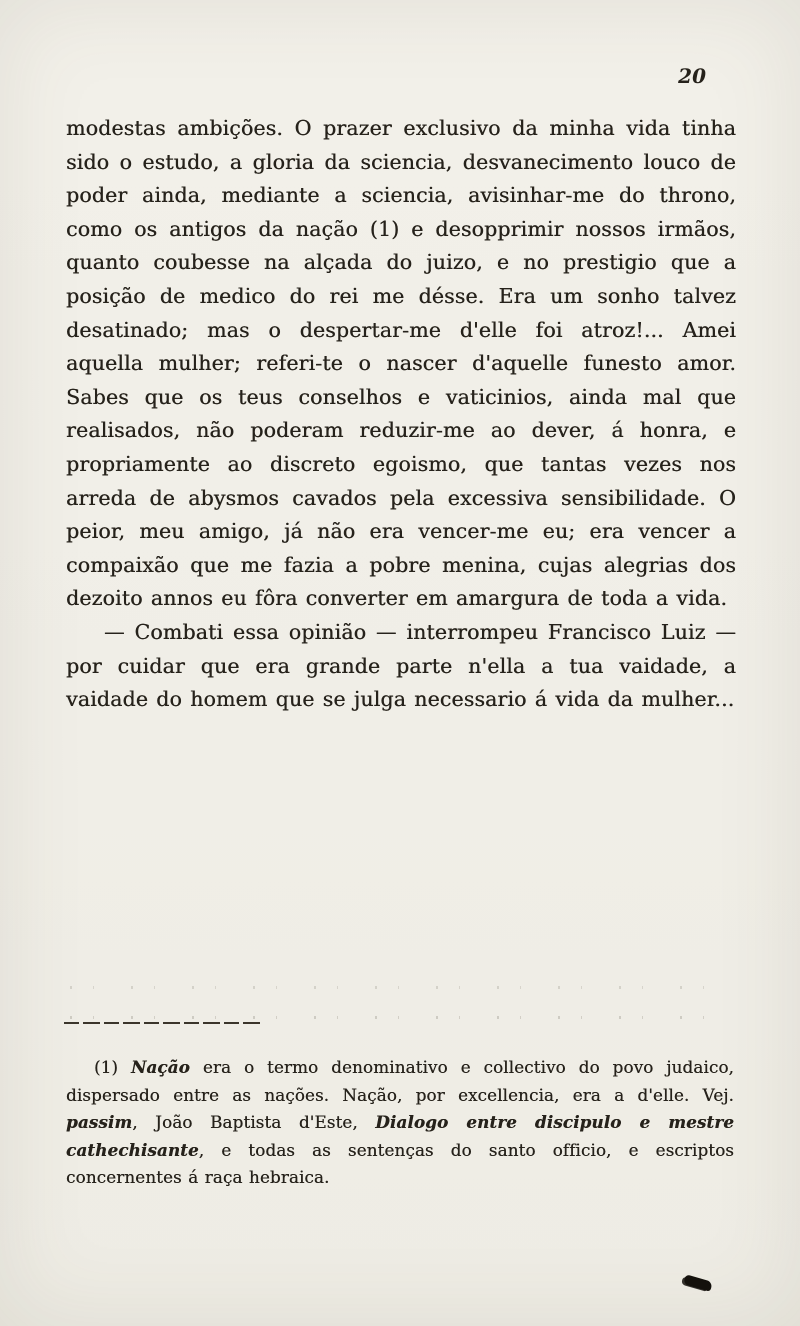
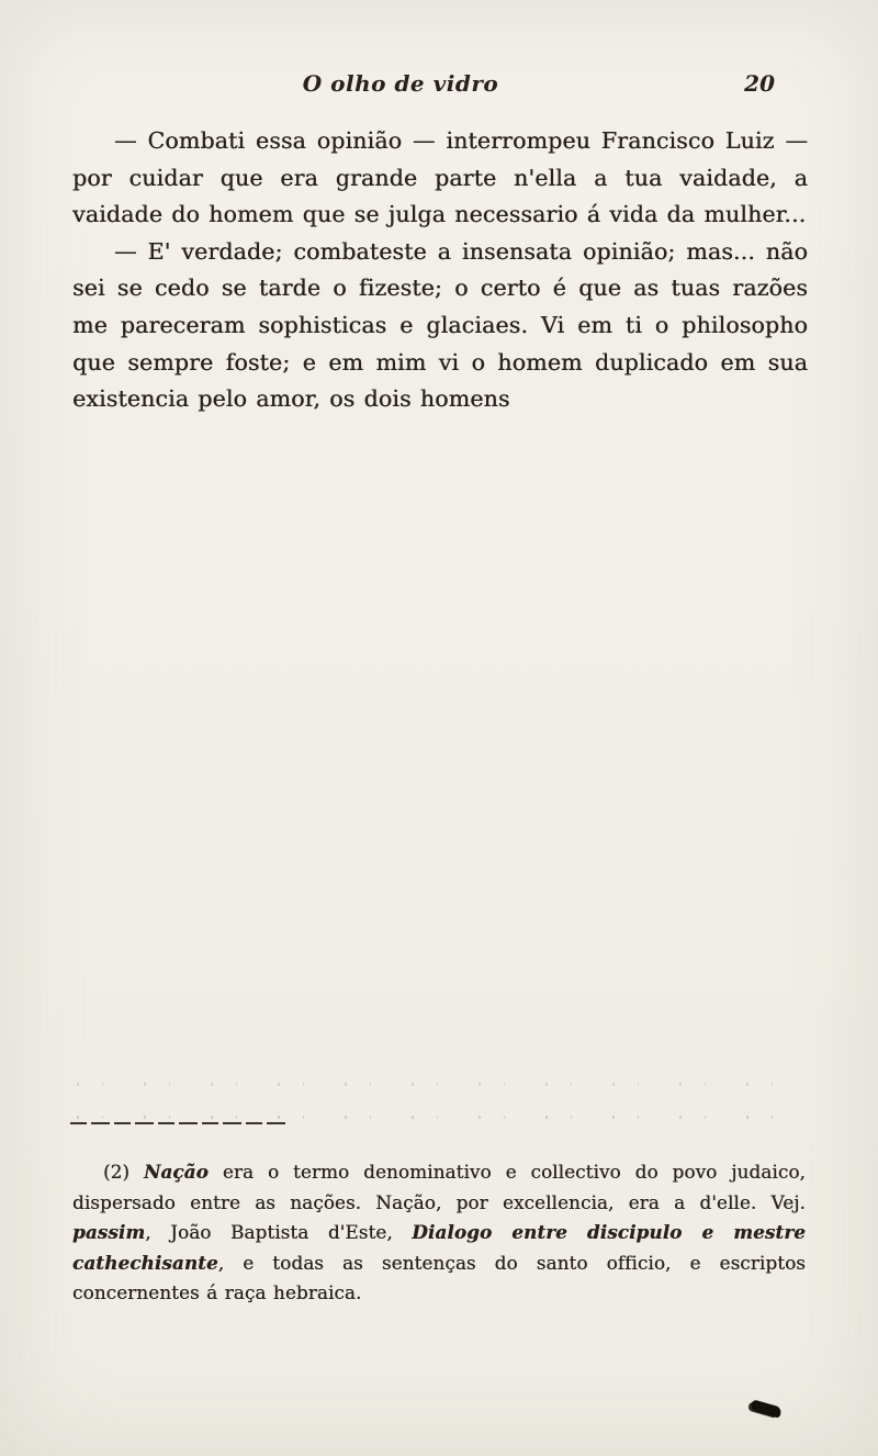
+ O olho de vidro
  20
- modestas ambições. O prazer exclusivo da minha vida tinha sido o estudo, a gloria da sciencia, desvanecimento louco de poder ainda, mediante a sciencia, avisinhar-me do throno, como os antigos da nação (1) e desopprimir nossos irmãos, quanto coubesse na alçada do juizo, e no prestigio que a posição de medico do rei me désse. Era um sonho talvez desatinado; mas o despertar-me d'elle foi atroz!... Amei aquella mulher; referi-te o nascer d'aquelle funesto amor. Sabes que os teus conselhos e vaticinios, ainda mal que realisados, não poderam reduzir-me ao dever, á honra, e propriamente ao discreto egoismo, que tantas vezes nos arreda de abysmos cavados pela excessiva sensibilidade. O peior, meu amigo, já não era vencer-me eu; era vencer a compaixão que me fazia a pobre menina, cujas alegrias dos dezoito annos eu fôra converter em amargura de toda a vida.
  — Combati essa opinião — interrompeu Francisco Luiz — por cuidar que era grande parte n'ella a tua vaidade, a vaidade do homem que se julga necessario á vida da mulher...
+ — E' verdade; combateste a insensata opinião; mas... não sei se cedo se tarde o fizeste; o certo é que as tuas razões me pareceram sophisticas e glaciaes. Vi em ti o philosopho que sempre foste; e em mim vi o homem duplicado em sua existencia pelo amor, os dois homens
- (1) Nação era o termo denominativo e collectivo do povo judaico, dispersado entre as nações. Nação, por excellencia, era a d'elle. Vej. passim, João Baptista d'Este, Dialogo entre discipulo e mestre cathechisante, e todas as sentenças do santo officio, e escriptos concernentes á raça hebraica.
+ (2) Nação era o termo denominativo e collectivo do povo judaico, dispersado entre as nações. Nação, por excellencia, era a d'elle. Vej. passim, João Baptista d'Este, Dialogo entre discipulo e mestre cathechisante, e todas as sentenças do santo officio, e escriptos concernentes á raça hebraica.
